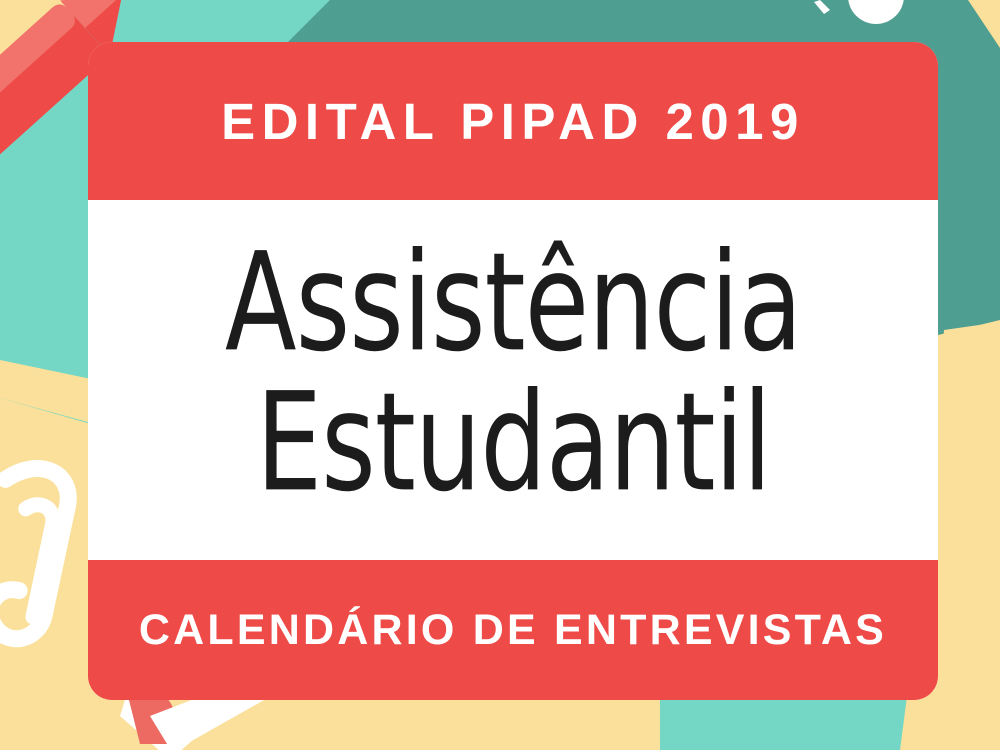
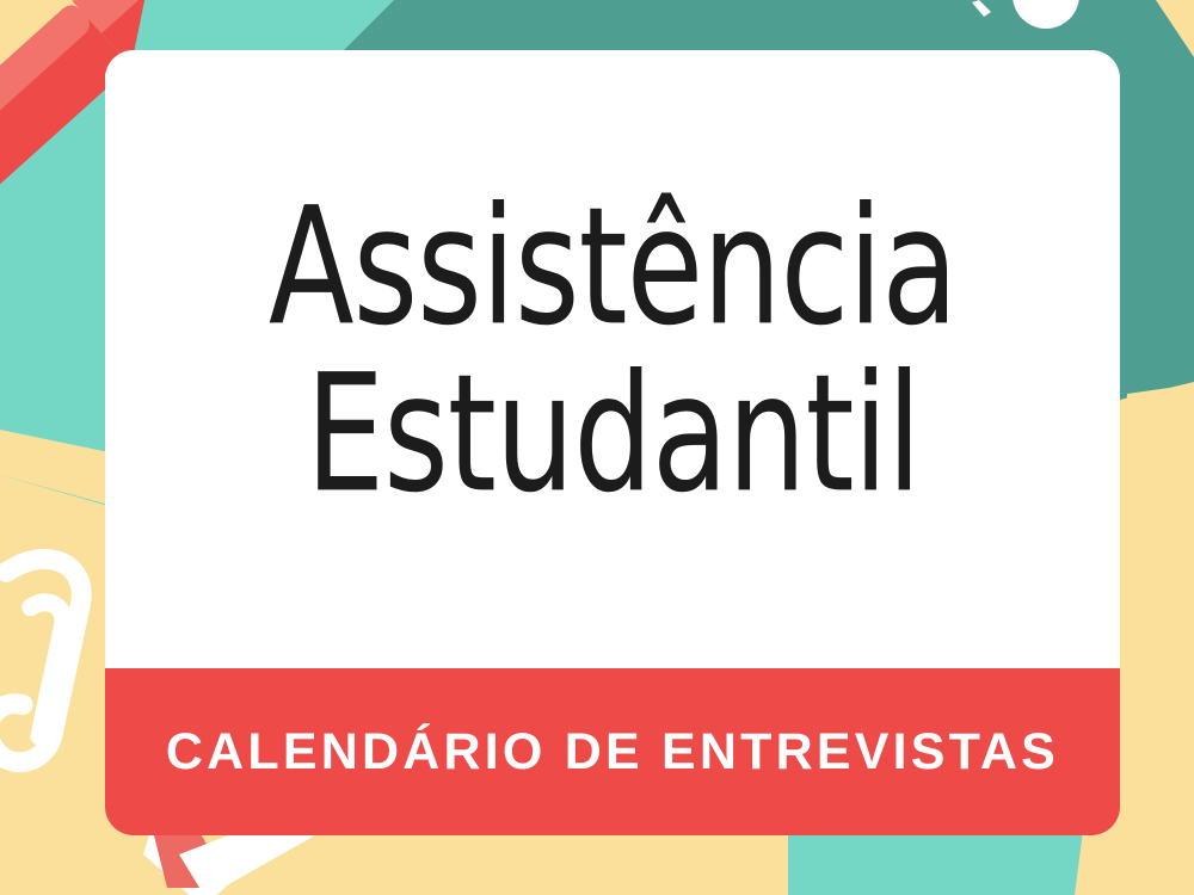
- EDITAL PIPAD 2019
  Assistência
  Estudantil
  CALENDÁRIO DE ENTREVISTAS
